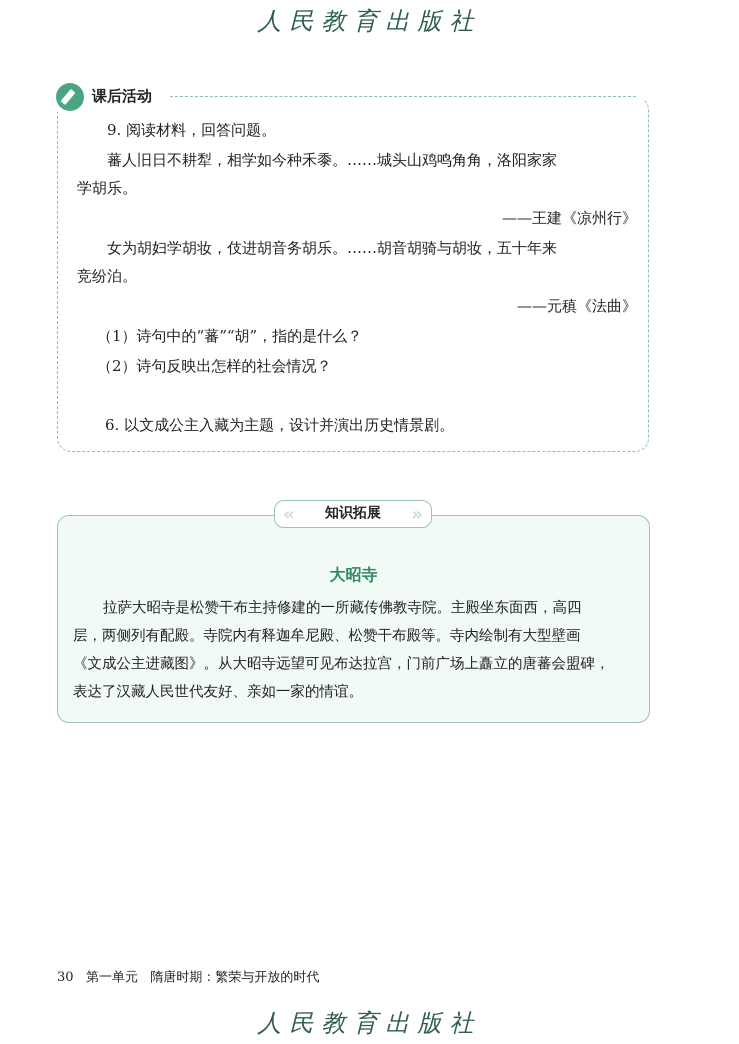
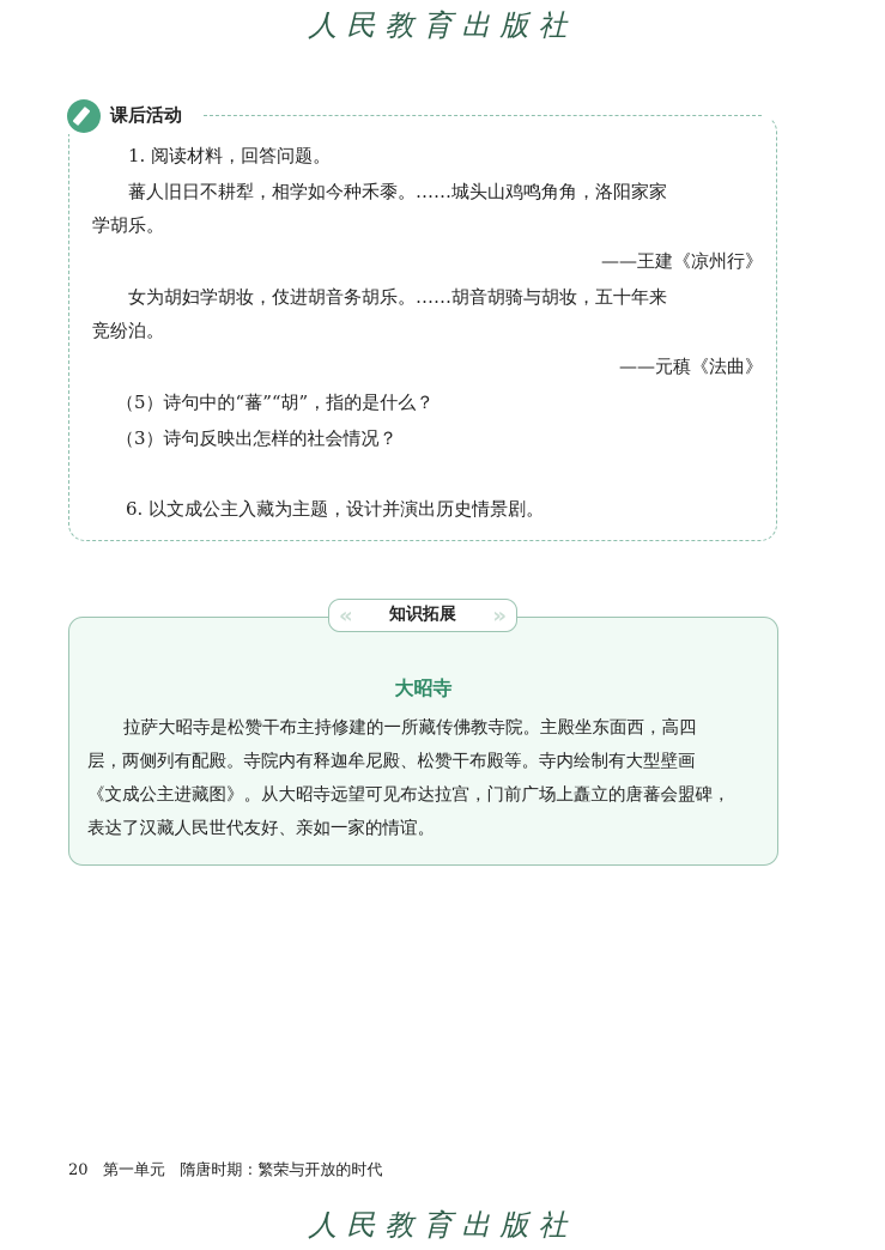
  人民教育出版社
  课后活动
- 9. 阅读材料，回答问题。
+ 1. 阅读材料，回答问题。
  蕃人旧日不耕犁，相学如今种禾黍。……城头山鸡鸣角角，洛阳家家
  学胡乐。
  ——王建《凉州行》
  女为胡妇学胡妆，伎进胡音务胡乐。……胡音胡骑与胡妆，五十年来
  竞纷泊。
  ——元稹《法曲》
- （1）诗句中的“蕃”“胡”，指的是什么？
+ （5）诗句中的“蕃”“胡”，指的是什么？
- （2）诗句反映出怎样的社会情况？
+ （3）诗句反映出怎样的社会情况？
  6. 以文成公主入藏为主题，设计并演出历史情景剧。
  «
  知识拓展
  »
  大昭寺
  拉萨大昭寺是松赞干布主持修建的一所藏传佛教寺院。主殿坐东面西，高四
  层，两侧列有配殿。寺院内有释迦牟尼殿、松赞干布殿等。寺内绘制有大型壁画
  《文成公主进藏图》。从大昭寺远望可见布达拉宫，门前广场上矗立的唐蕃会盟碑，
  表达了汉藏人民世代友好、亲如一家的情谊。
- 30 第一单元 隋唐时期：繁荣与开放的时代
+ 20 第一单元 隋唐时期：繁荣与开放的时代
  人民教育出版社
